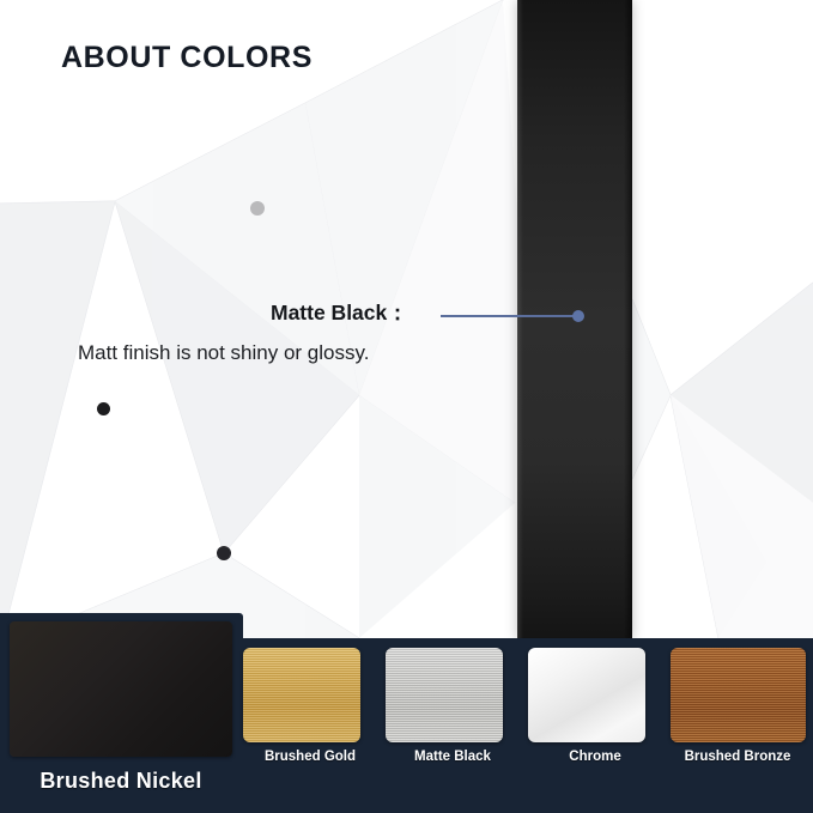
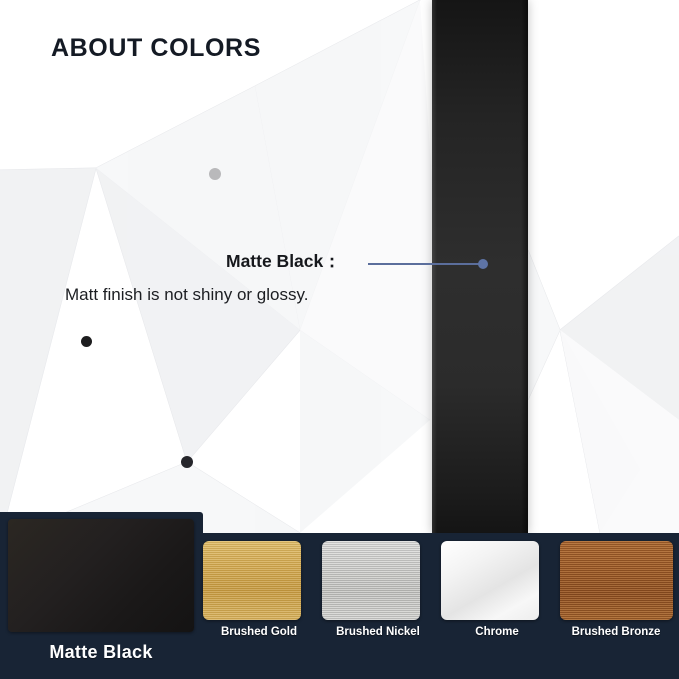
  ABOUT COLORS
  Matte Black：
  Matt finish is not shiny or glossy.
- Brushed Nickel
+ Matte Black
  Brushed Gold
- Matte Black
+ Brushed Nickel
  Chrome
  Brushed Bronze
